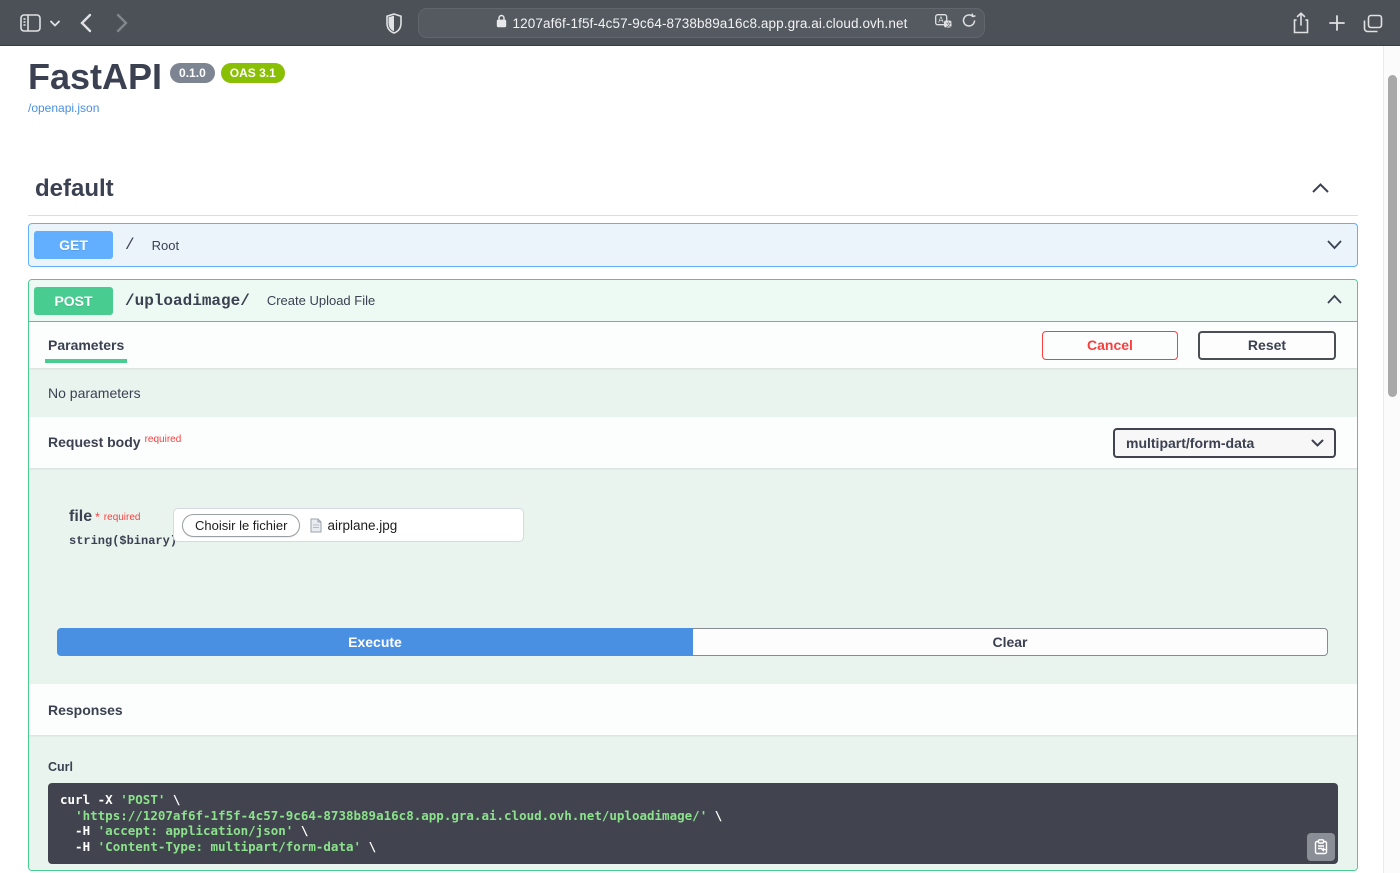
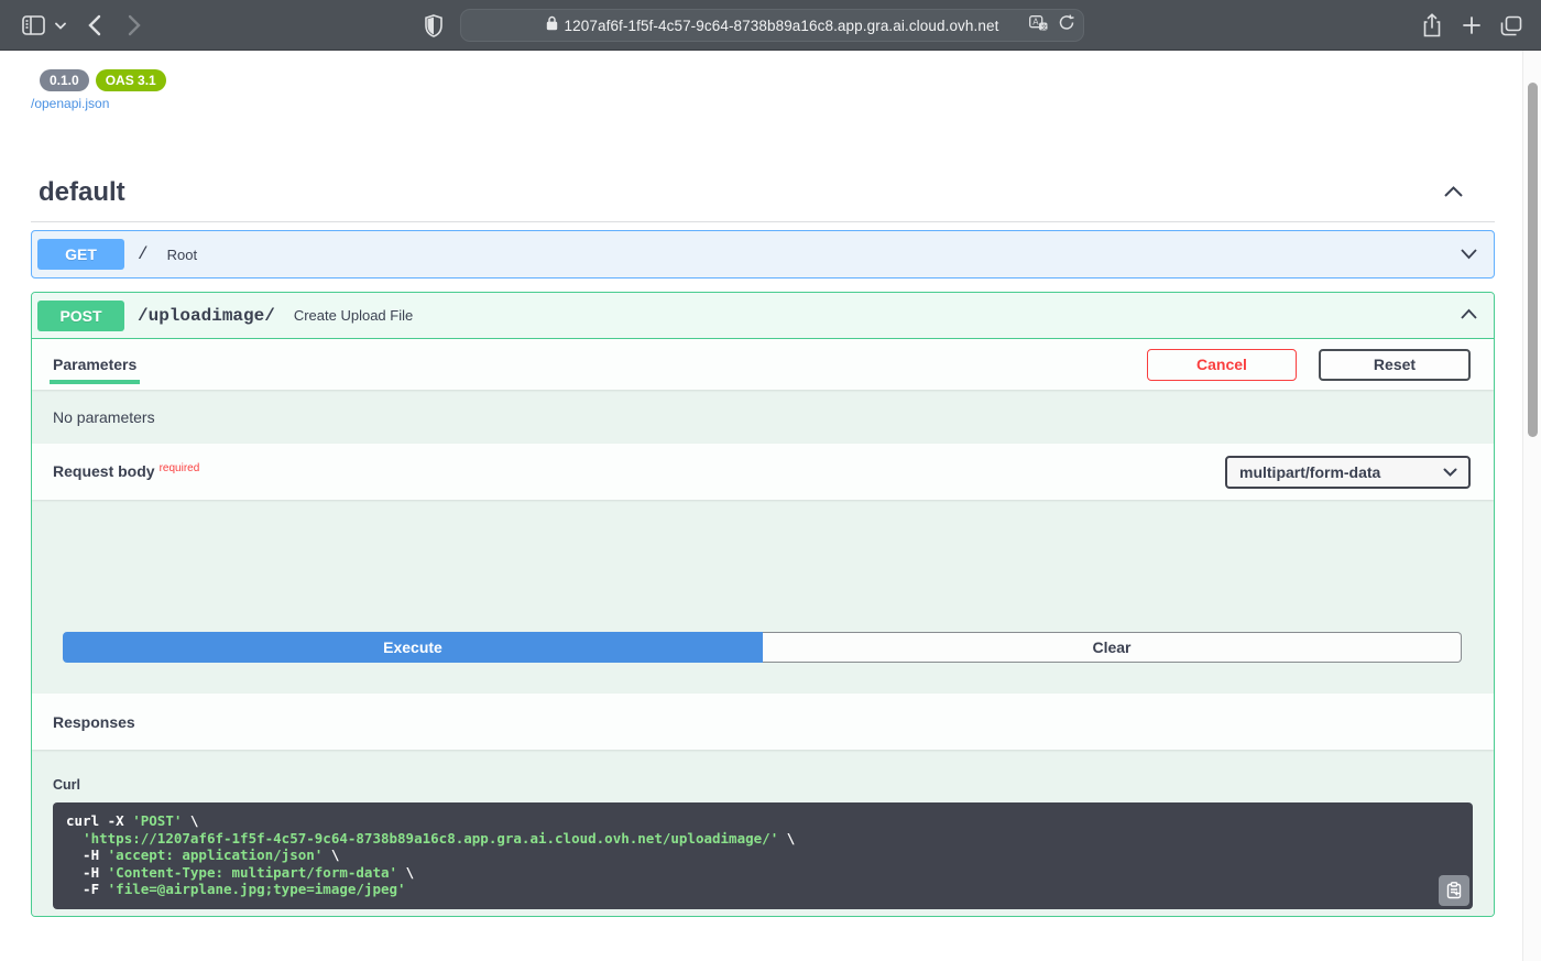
  1207af6f-1f5f-4c57-9c64-8738b89a16c8.app.gra.ai.cloud.ovh.net
  A
- FastAPI
  0.1.0
  OAS 3.1
  /openapi.json
  default
  GET
  /
  Root
  POST
  /uploadimage/
  Create Upload File
  Parameters
  Cancel
  Reset
  No parameters
  Request body required
  multipart/form-data
- file * required
- string($binary)
- Choisir le fichier
- airplane.jpg
  Execute
  Clear
  Responses
  Curl
  curl -X 'POST' \
  'https://1207af6f-1f5f-4c57-9c64-8738b89a16c8.app.gra.ai.cloud.ovh.net/uploadimage/' \
  -H 'accept: application/json' \
  -H 'Content-Type: multipart/form-data' \
+ -F 'file=@airplane.jpg;type=image/jpeg'
